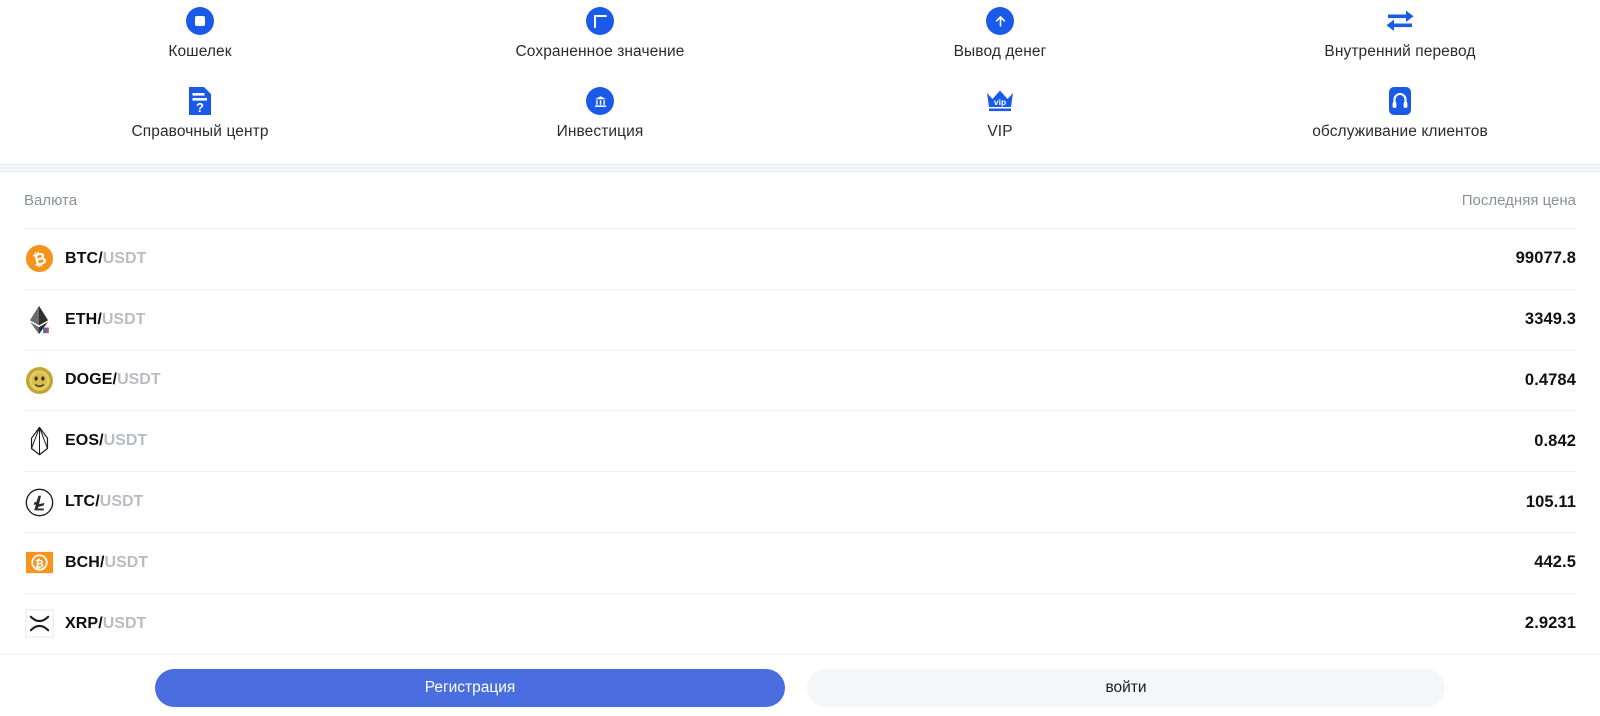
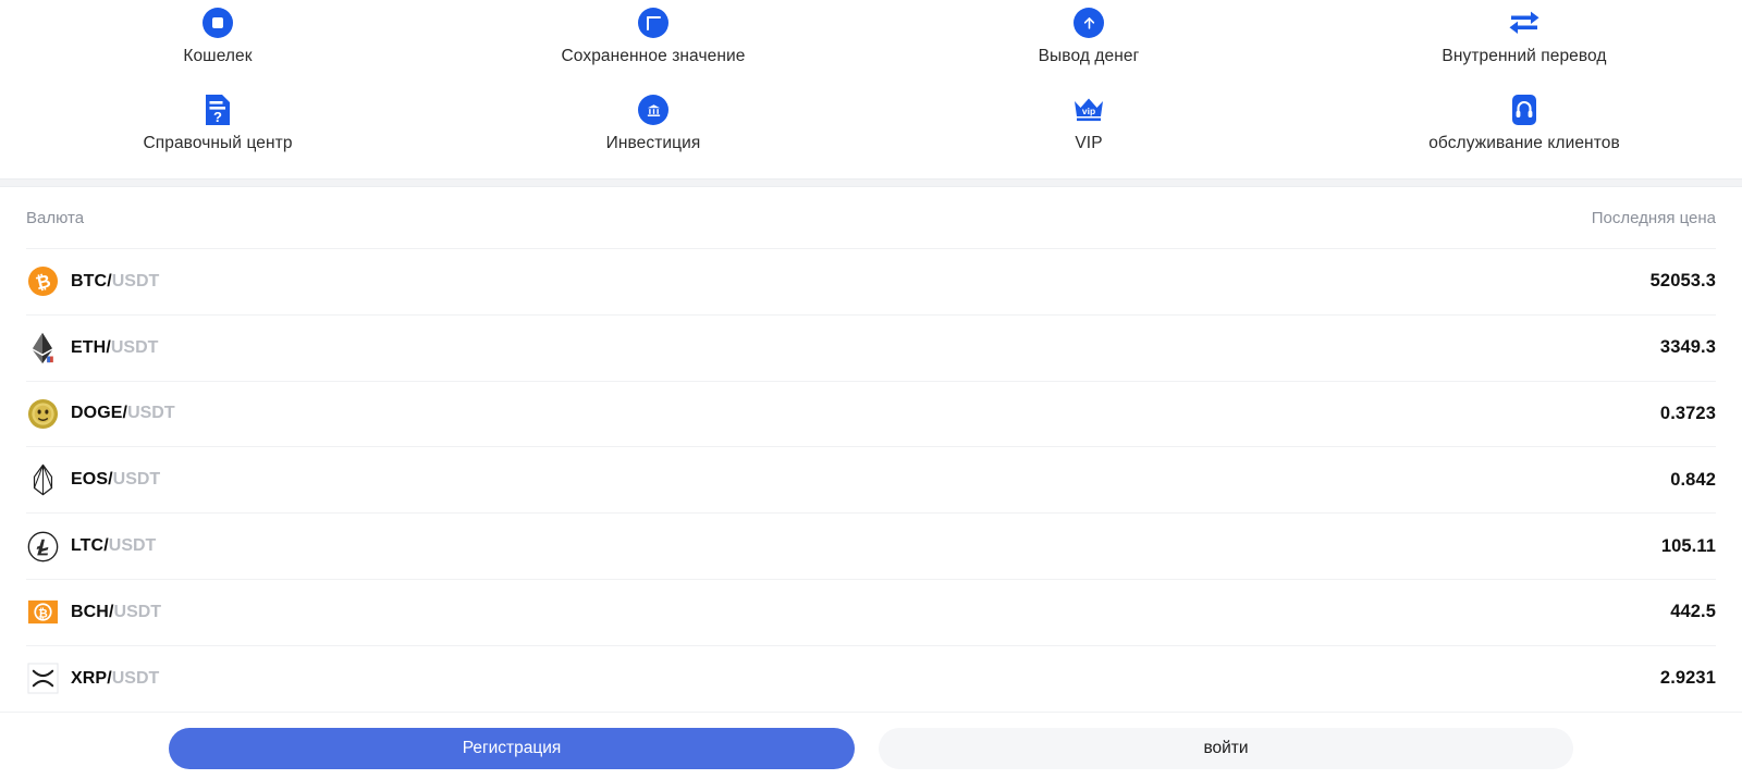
  Кошелек
  Сохраненное значение
  Вывод денег
  Внутренний перевод
  ?
  Справочный центр
  Инвестиция
  vip
  VIP
  обслуживание клиентов
  Валюта
  Последняя цена
  BTC/USDT
- 99077.8
+ 52053.3
  ETH/USDT
  3349.3
  DOGE/USDT
- 0.4784
+ 0.3723
  EOS/USDT
  0.842
  LTC/USDT
  105.11
  ₿
  BCH/USDT
  442.5
  XRP/USDT
  2.9231
  Регистрация
  войти
